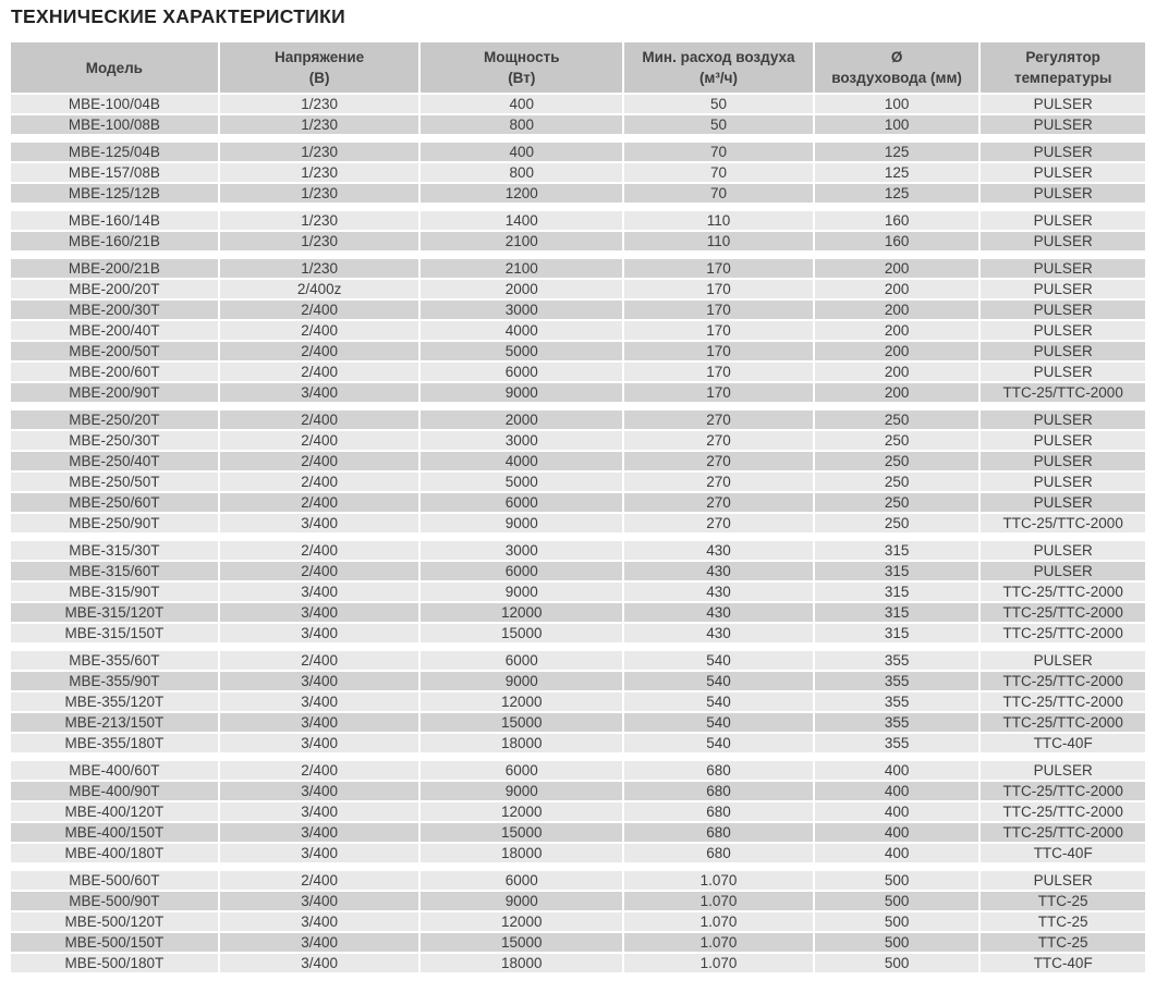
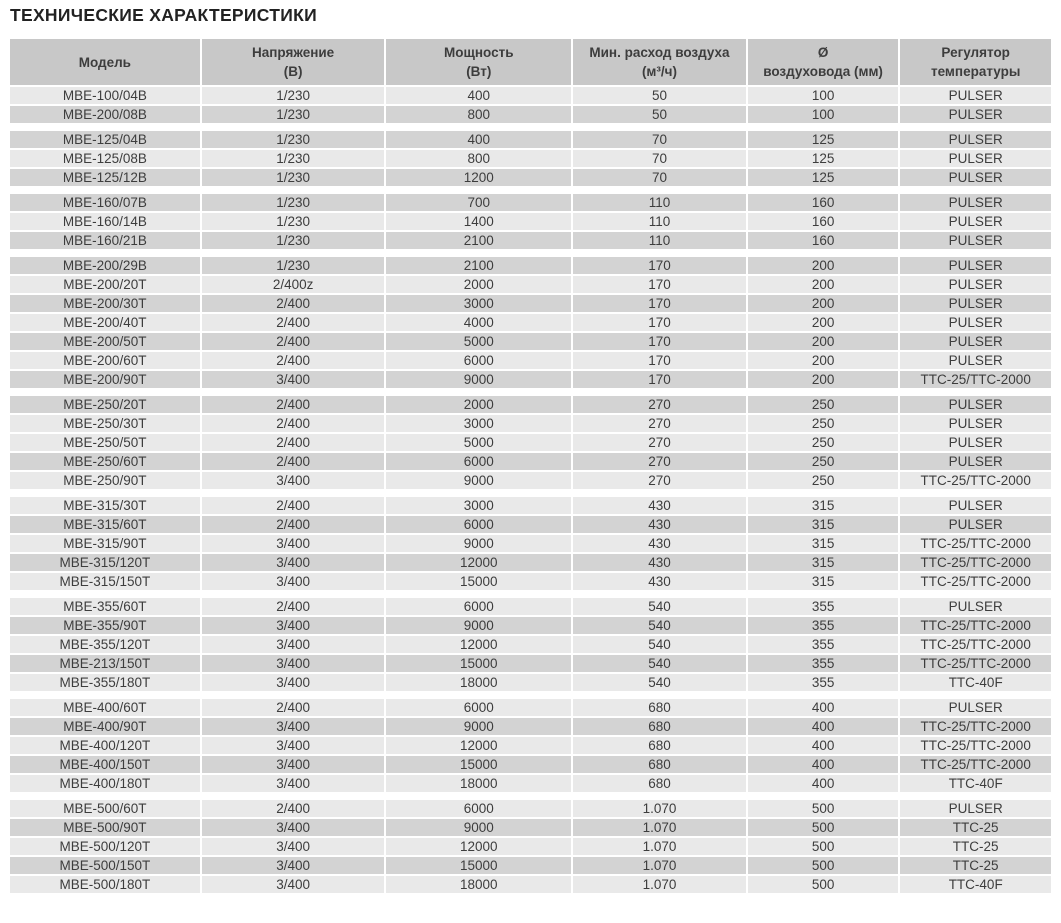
  ТЕХНИЧЕСКИЕ ХАРАКТЕРИСТИКИ
  Модель	Напряжение(В)	Мощность(Вт)	Мин. расход воздуха(м³/ч)	Øвоздуховода (мм)	Регулятортемпературы
  MBE-100/04B	1/230	400	50	100	PULSER
- MBE-100/08B	1/230	800	50	100	PULSER
+ MBE-200/08B	1/230	800	50	100	PULSER
  MBE-125/04B	1/230	400	70	125	PULSER
- MBE-157/08B	1/230	800	70	125	PULSER
+ MBE-125/08B	1/230	800	70	125	PULSER
  MBE-125/12B	1/230	1200	70	125	PULSER
+ MBE-160/07B	1/230	700	110	160	PULSER
  MBE-160/14B	1/230	1400	110	160	PULSER
  MBE-160/21B	1/230	2100	110	160	PULSER
- MBE-200/21B	1/230	2100	170	200	PULSER
+ MBE-200/29B	1/230	2100	170	200	PULSER
  MBE-200/20T	2/400z	2000	170	200	PULSER
  MBE-200/30T	2/400	3000	170	200	PULSER
  MBE-200/40T	2/400	4000	170	200	PULSER
  MBE-200/50T	2/400	5000	170	200	PULSER
  MBE-200/60T	2/400	6000	170	200	PULSER
  MBE-200/90T	3/400	9000	170	200	TTC-25/TTC-2000
  MBE-250/20T	2/400	2000	270	250	PULSER
  MBE-250/30T	2/400	3000	270	250	PULSER
- MBE-250/40T	2/400	4000	270	250	PULSER
  MBE-250/50T	2/400	5000	270	250	PULSER
  MBE-250/60T	2/400	6000	270	250	PULSER
  MBE-250/90T	3/400	9000	270	250	TTC-25/TTC-2000
  MBE-315/30T	2/400	3000	430	315	PULSER
  MBE-315/60T	2/400	6000	430	315	PULSER
  MBE-315/90T	3/400	9000	430	315	TTC-25/TTC-2000
  MBE-315/120T	3/400	12000	430	315	TTC-25/TTC-2000
  MBE-315/150T	3/400	15000	430	315	TTC-25/TTC-2000
  MBE-355/60T	2/400	6000	540	355	PULSER
  MBE-355/90T	3/400	9000	540	355	TTC-25/TTC-2000
  MBE-355/120T	3/400	12000	540	355	TTC-25/TTC-2000
  MBE-213/150T	3/400	15000	540	355	TTC-25/TTC-2000
  MBE-355/180T	3/400	18000	540	355	TTC-40F
  MBE-400/60T	2/400	6000	680	400	PULSER
  MBE-400/90T	3/400	9000	680	400	TTC-25/TTC-2000
  MBE-400/120T	3/400	12000	680	400	TTC-25/TTC-2000
  MBE-400/150T	3/400	15000	680	400	TTC-25/TTC-2000
  MBE-400/180T	3/400	18000	680	400	TTC-40F
  MBE-500/60T	2/400	6000	1.070	500	PULSER
  MBE-500/90T	3/400	9000	1.070	500	TTC-25
  MBE-500/120T	3/400	12000	1.070	500	TTC-25
  MBE-500/150T	3/400	15000	1.070	500	TTC-25
  MBE-500/180T	3/400	18000	1.070	500	TTC-40F
